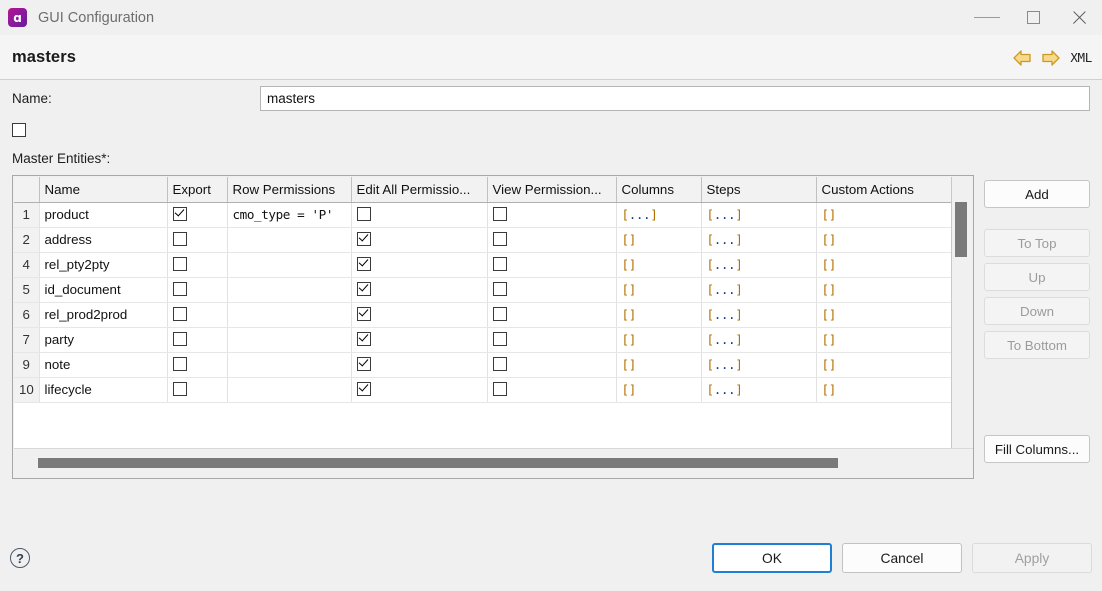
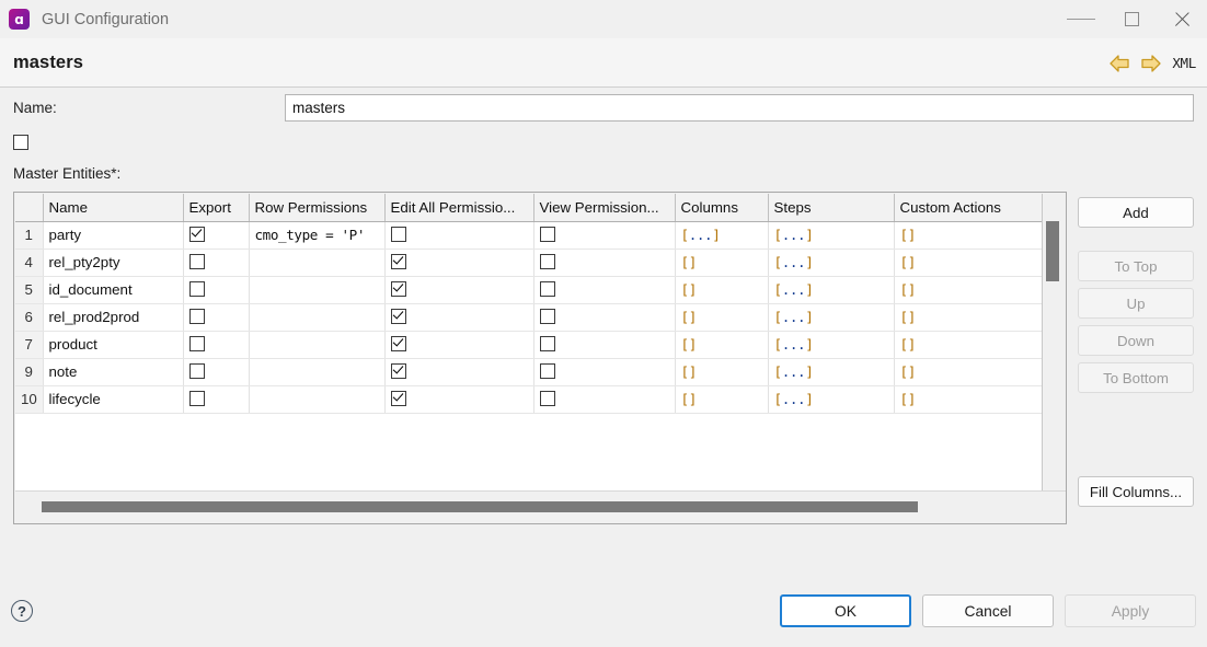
  ɑ
  GUI Configuration
  masters
  XML
  Name:
  masters
  Master Entities*:
  	Name	Export	Row Permissions	Edit All Permissio...	View Permission...	Columns	Steps	Custom Actions
- 1	product		cmo_type = 'P'			[...]	[...]	[]
+ 1	party		cmo_type = 'P'			[...]	[...]	[]
- 2	address					[]	[...]	[]
  4	rel_pty2pty					[]	[...]	[]
  5	id_document					[]	[...]	[]
  6	rel_prod2prod					[]	[...]	[]
- 7	party					[]	[...]	[]
+ 7	product					[]	[...]	[]
  9	note					[]	[...]	[]
  10	lifecycle					[]	[...]	[]
  Add
  To Top
  Up
  Down
  To Bottom
  Fill Columns...
  ?
  OK
  Cancel
  Apply
